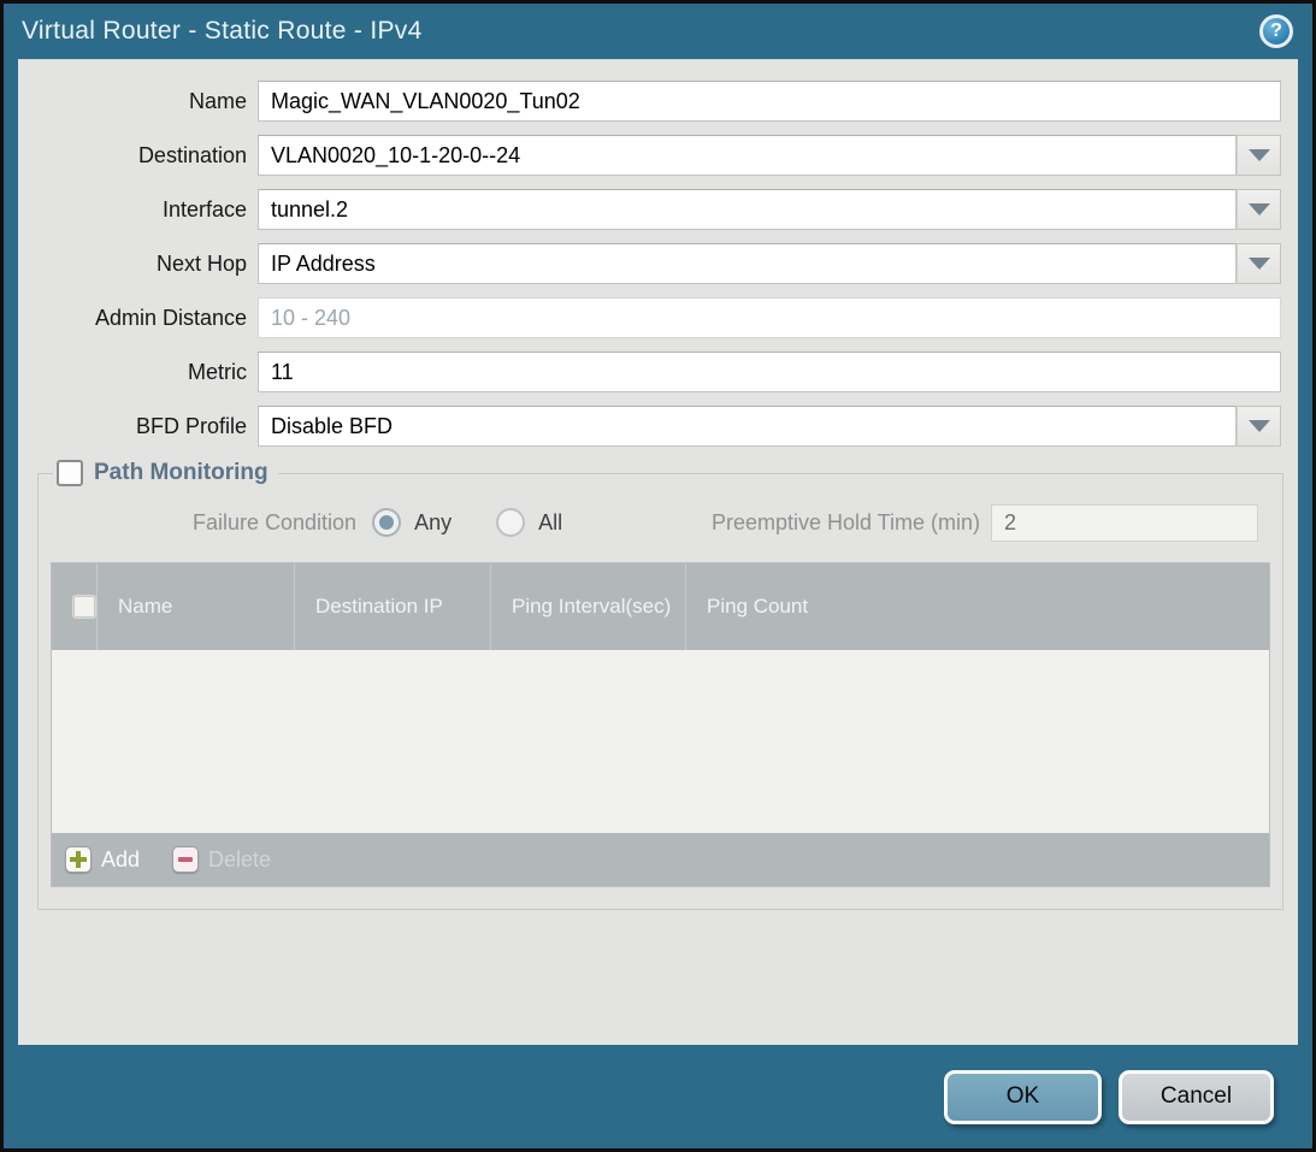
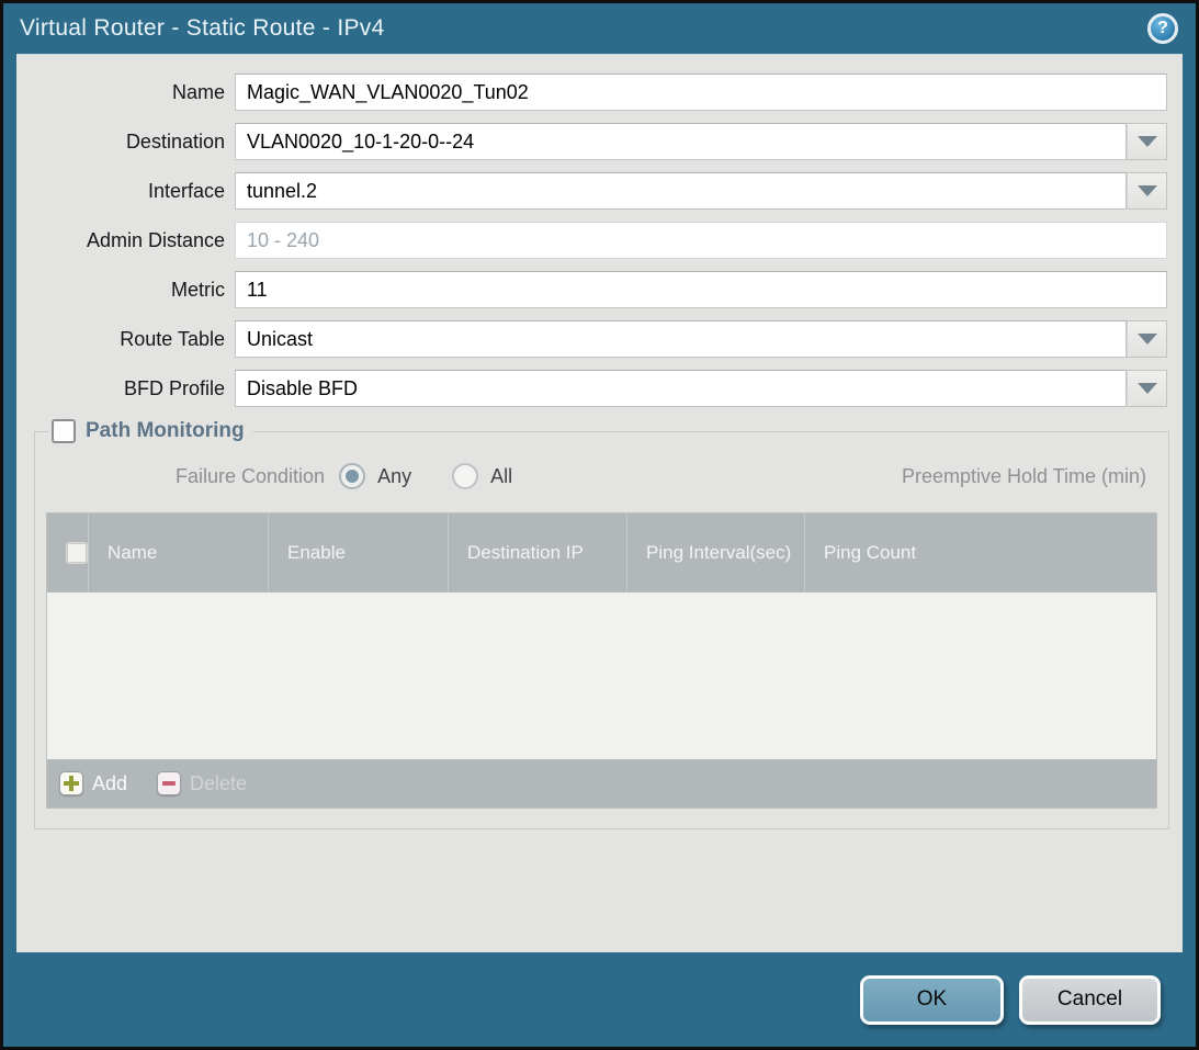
  Virtual Router - Static Route - IPv4
  ?
  Name
  Magic_WAN_VLAN0020_Tun02
  Destination
  VLAN0020_10-1-20-0--24
  Interface
  tunnel.2
- Next Hop
- IP Address
  Admin Distance
  10 - 240
  Metric
  11
+ Route Table
+ Unicast
  BFD Profile
  Disable BFD
  Path Monitoring
  Failure Condition
  Any
  All
  Preemptive Hold Time (min)
- 2
  Name
+ Enable
  Destination IP
  Ping Interval(sec)
  Ping Count
  Add
  Delete
  OK
  Cancel
